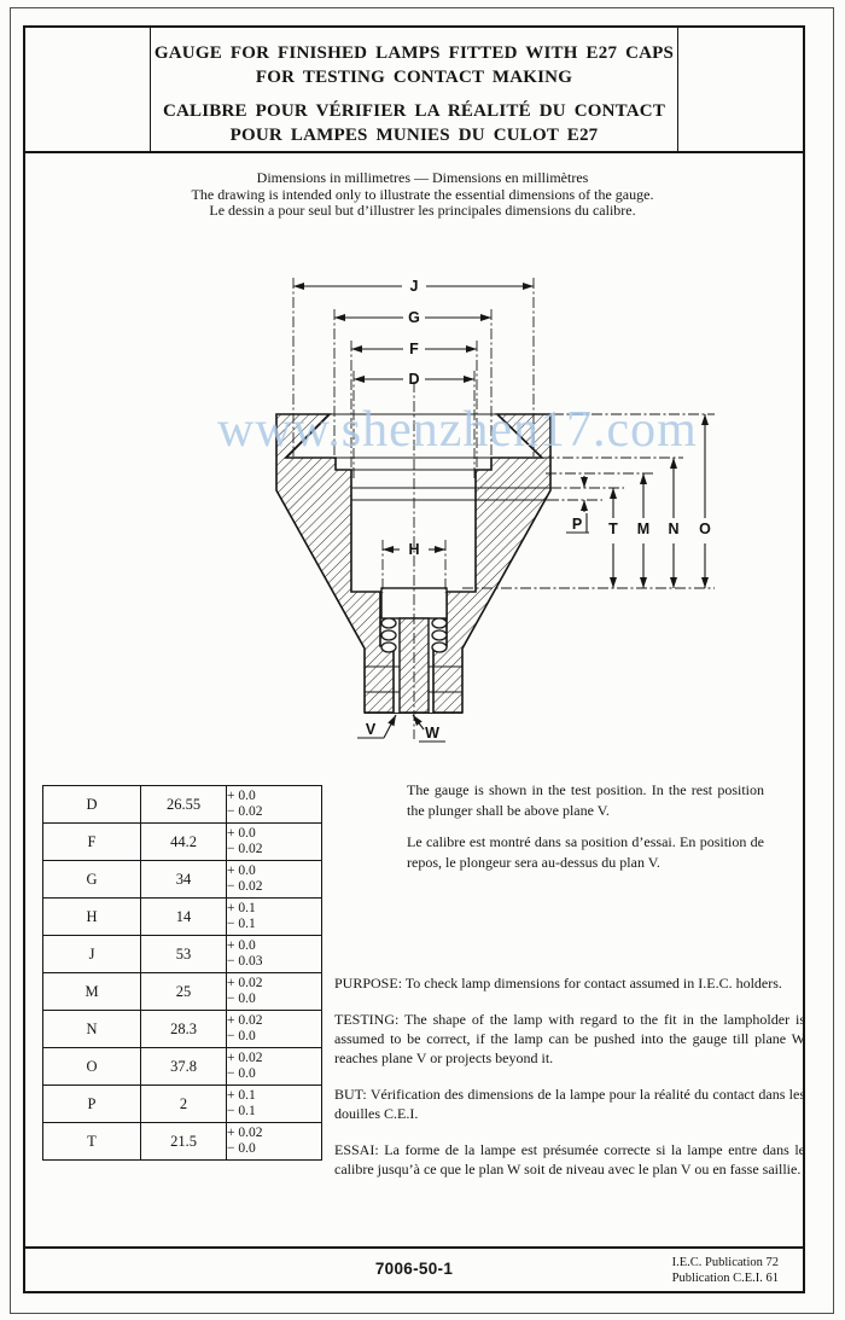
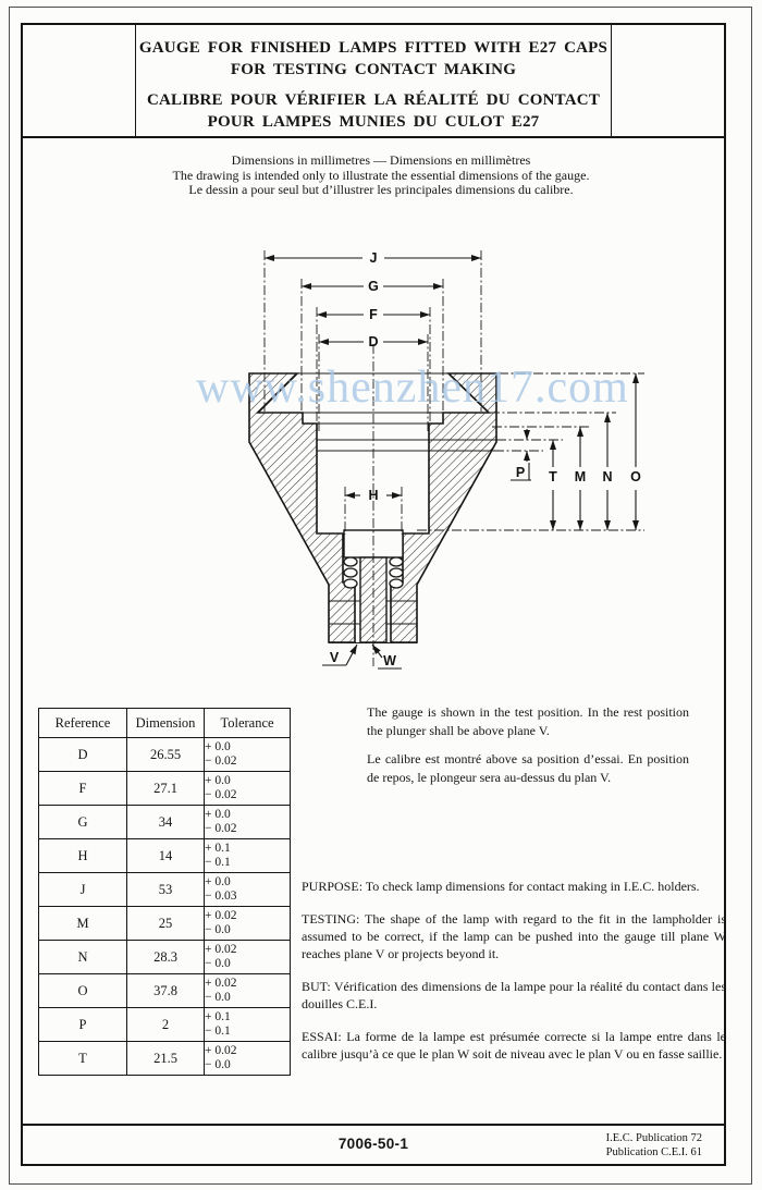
  GAUGE FOR FINISHED LAMPS FITTED WITH E27 CAPS
  FOR TESTING CONTACT MAKING
  CALIBRE POUR VÉRIFIER LA RÉALITÉ DU CONTACT
  POUR LAMPES MUNIES DU CULOT E27
  Dimensions in millimetres — Dimensions en millimètres
  The drawing is intended only to illustrate the essential dimensions of the gauge.
  Le dessin a pour seul but d’illustrer les principales dimensions du calibre.
  J
  G
  F
  D
  H
  P
  T
  M
  N
  O
  V
  W
  www.shenzhen17.com
+ Reference	Dimension	Tolerance
  D	26.55	+ 0.0− 0.02
- F	44.2	+ 0.0− 0.02
+ F	27.1	+ 0.0− 0.02
  G	34	+ 0.0− 0.02
  H	14	+ 0.1− 0.1
  J	53	+ 0.0− 0.03
  M	25	+ 0.02− 0.0
  N	28.3	+ 0.02− 0.0
  O	37.8	+ 0.02− 0.0
  P	2	+ 0.1− 0.1
  T	21.5	+ 0.02− 0.0
  The gauge is shown in the test position. In the rest position the plunger shall be above plane V.
- Le calibre est montré dans sa position d’essai. En position de repos, le plongeur sera au-dessus du plan V.
+ Le calibre est montré above sa position d’essai. En position de repos, le plongeur sera au-dessus du plan V.
- PURPOSE: To check lamp dimensions for contact assumed in I.E.C. holders.
+ PURPOSE: To check lamp dimensions for contact making in I.E.C. holders.
  TESTING: The shape of the lamp with regard to the fit in the lampholder is assumed to be correct, if the lamp can be pushed into the gauge till plane W reaches plane V or projects beyond it.
  BUT: Vérification des dimensions de la lampe pour la réalité du contact dans les douilles C.E.I.
  ESSAI: La forme de la lampe est présumée correcte si la lampe entre dans le calibre jusqu’à ce que le plan W soit de niveau avec le plan V ou en fasse saillie.
  7006-50-1
  I.E.C. Publication 72
  Publication C.E.I. 61
